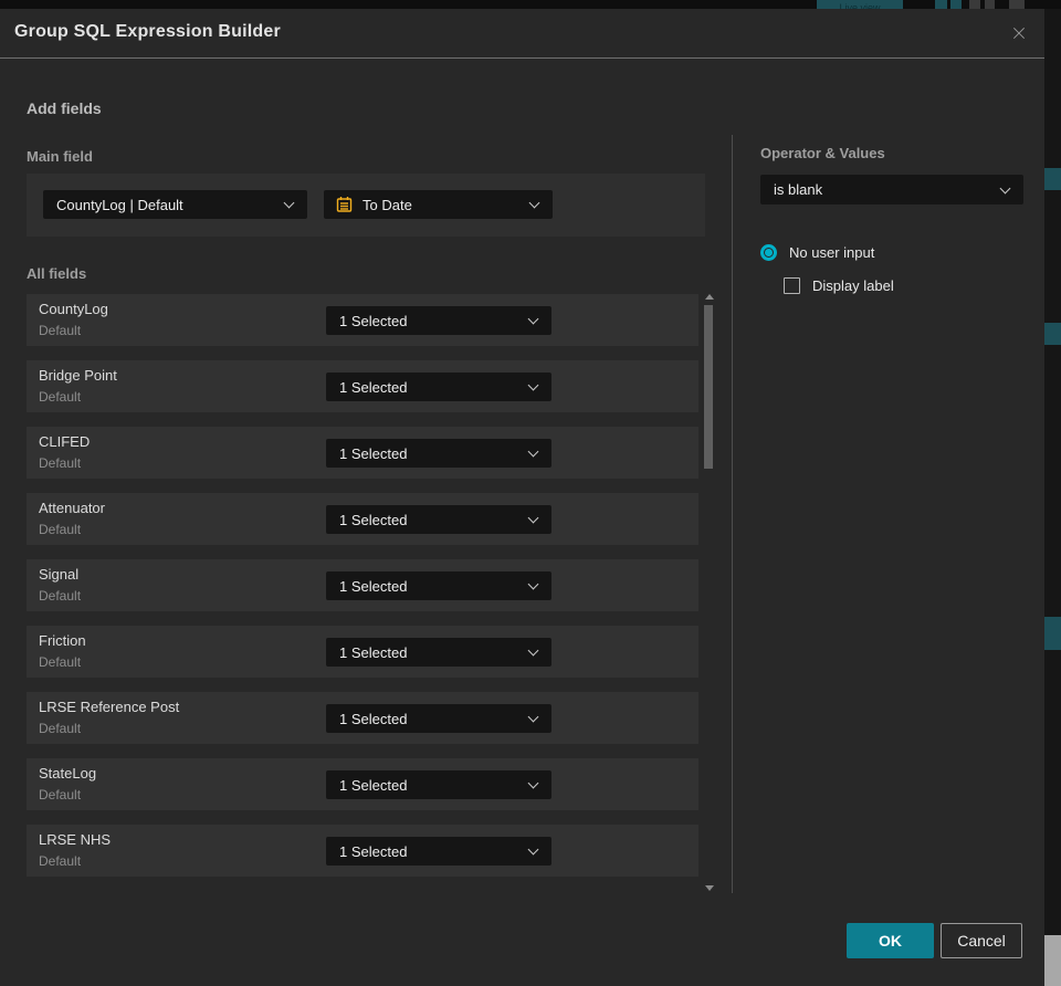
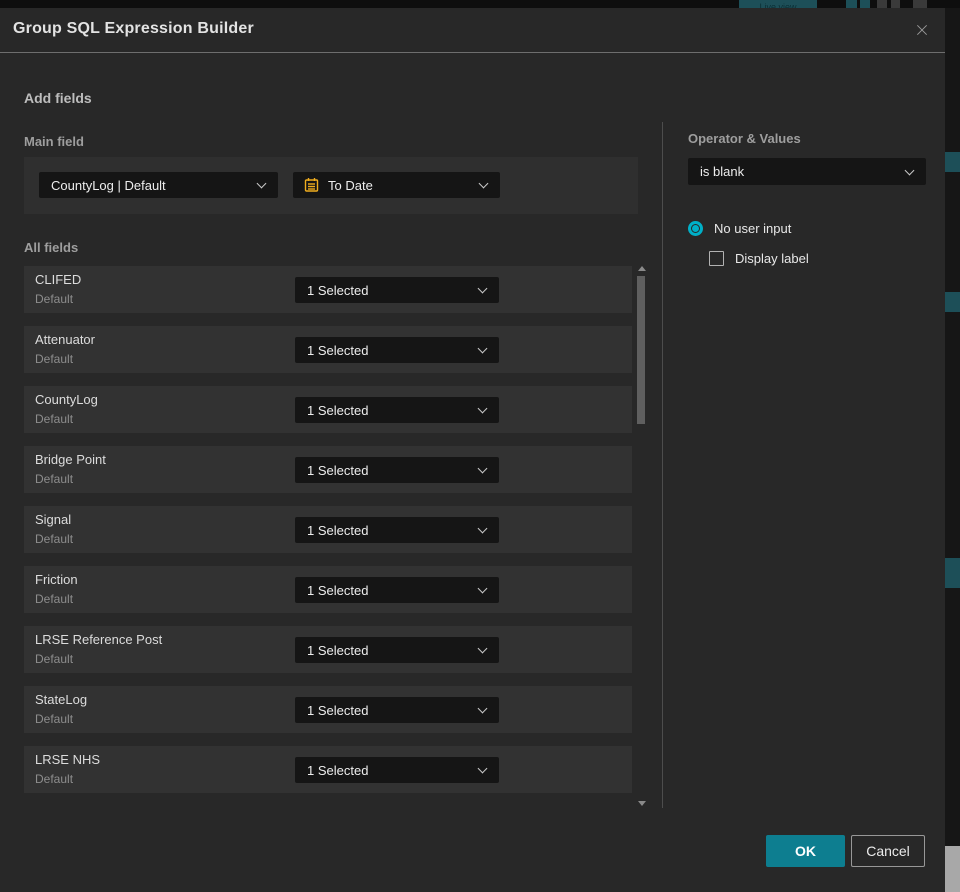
  Live view
  Group SQL Expression Builder
  Add fields
  Main field
  CountyLog | Default
  To Date
  All fields
- CountyLog
+ CLIFED
  Default
  1 Selected
- Bridge Point
+ Attenuator
  Default
  1 Selected
- CLIFED
+ CountyLog
  Default
  1 Selected
- Attenuator
+ Bridge Point
  Default
  1 Selected
  Signal
  Default
  1 Selected
  Friction
  Default
  1 Selected
  LRSE Reference Post
  Default
  1 Selected
  StateLog
  Default
  1 Selected
  LRSE NHS
  Default
  1 Selected
  Operator & Values
  is blank
  No user input
  Display label
  OK
  Cancel
